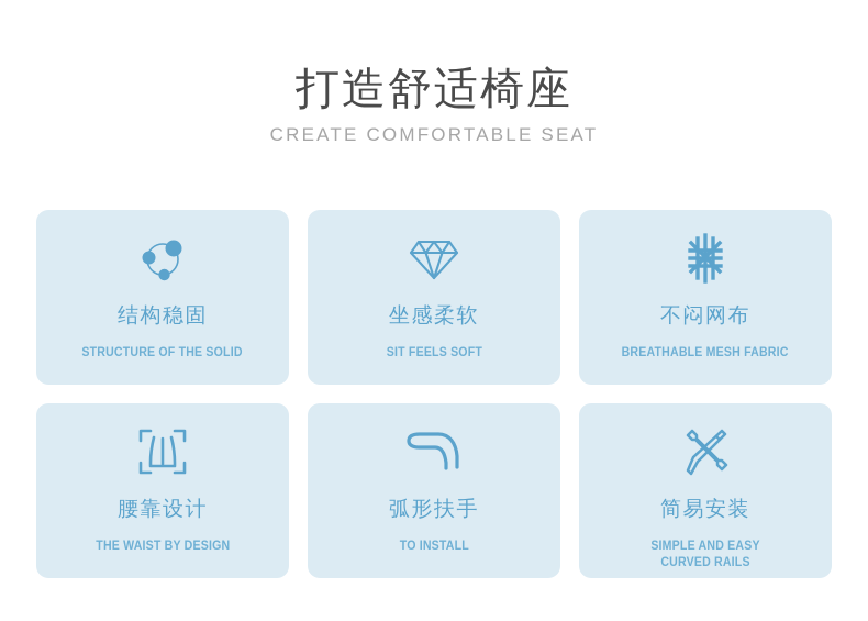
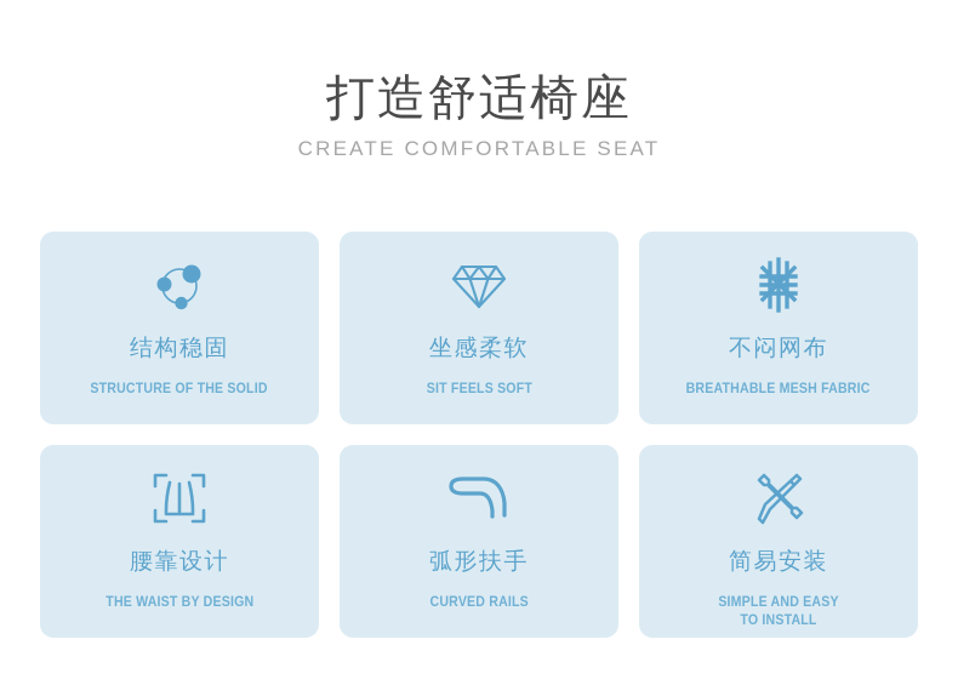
  打造舒适椅座
  CREATE COMFORTABLE SEAT
  结构稳固
  STRUCTURE OF THE SOLID
  坐感柔软
  SIT FEELS SOFT
  不闷网布
  BREATHABLE MESH FABRIC
  腰靠设计
  THE WAIST BY DESIGN
  弧形扶手
- TO INSTALL
+ CURVED RAILS
  简易安装
  SIMPLE AND EASY
- CURVED RAILS
+ TO INSTALL
